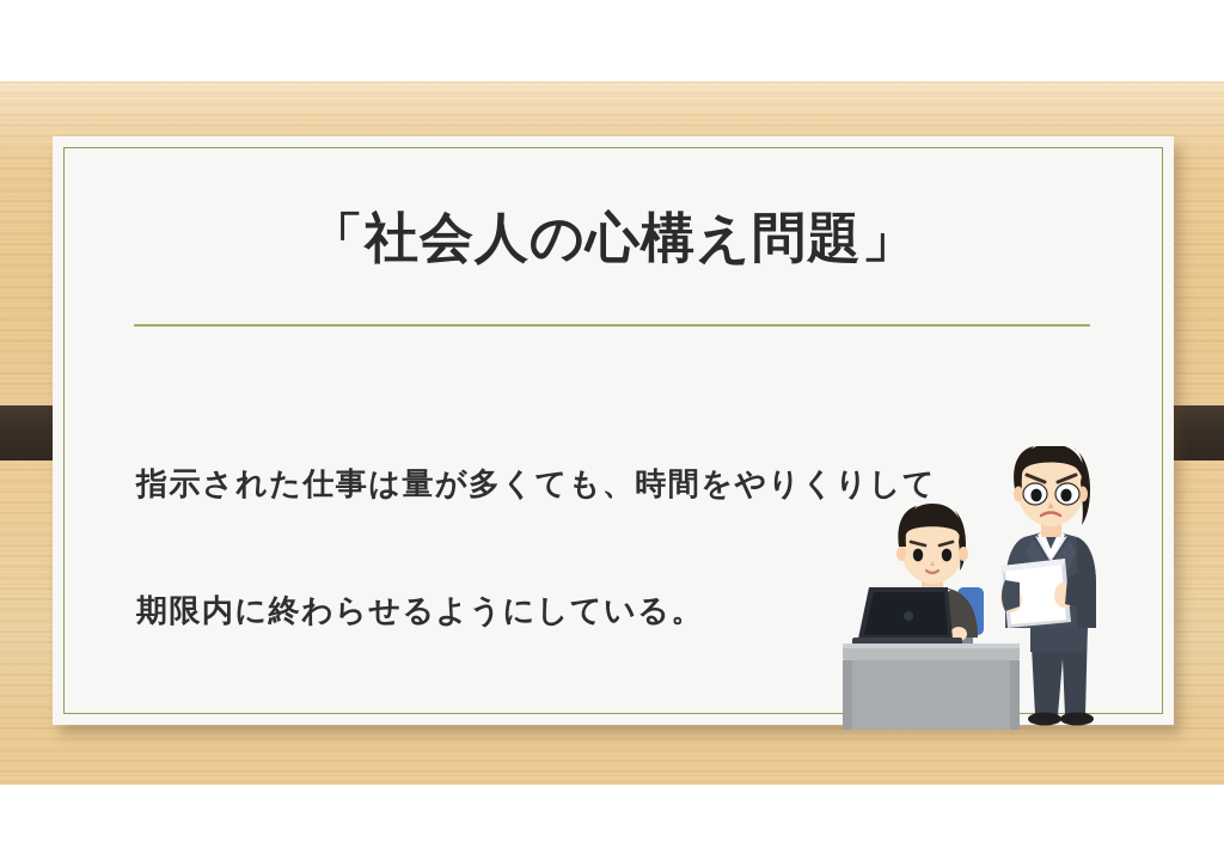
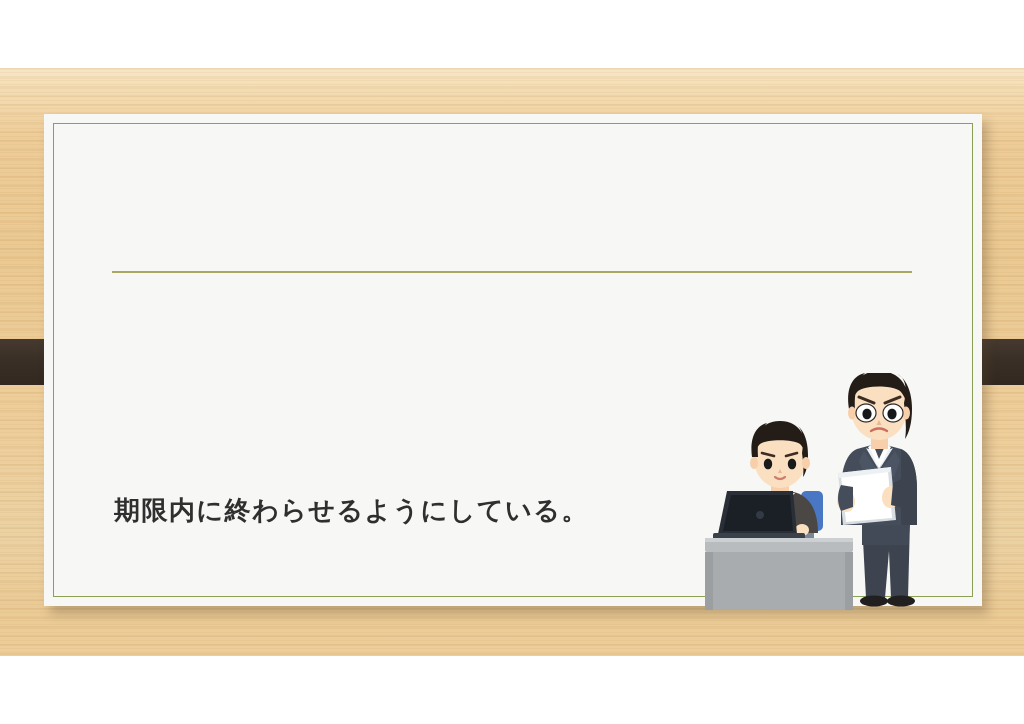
- 「社会人の心構え問題」
- 指示された仕事は量が多くても、時間をやりくりして
  期限内に終わらせるようにしている。
